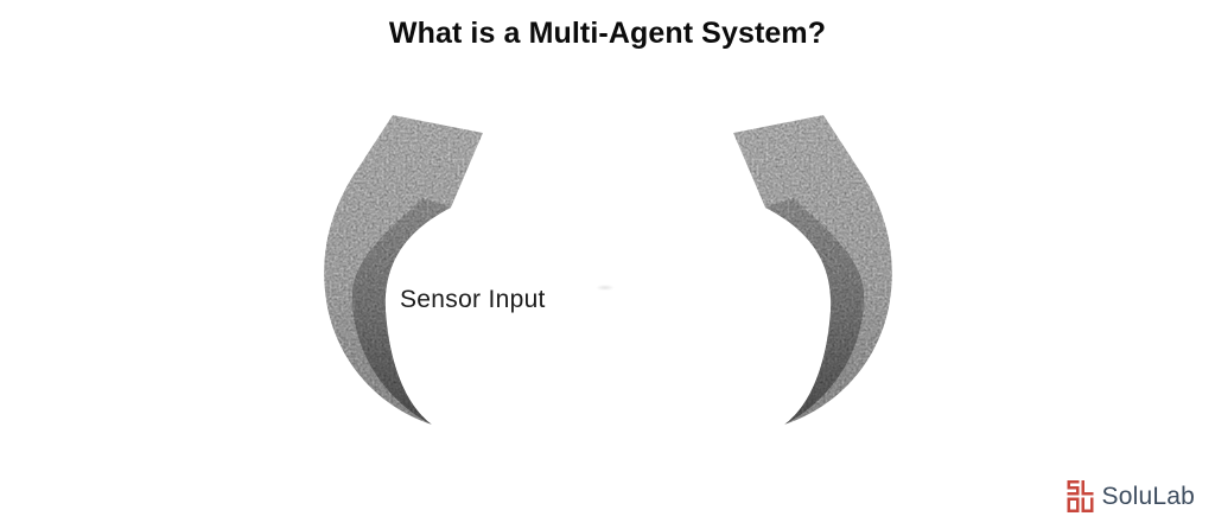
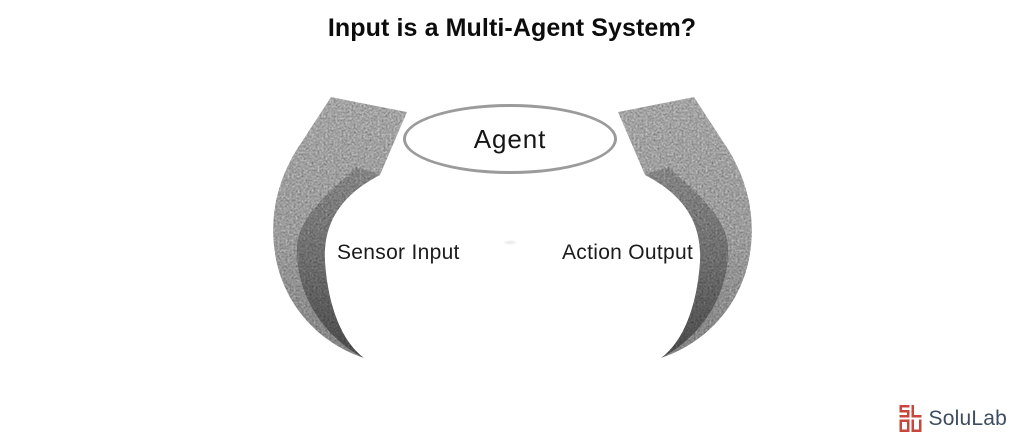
- What is a Multi-Agent System?
+ Input is a Multi-Agent System?
+ Agent
  Sensor Input
+ Action Output
  SoluLab
